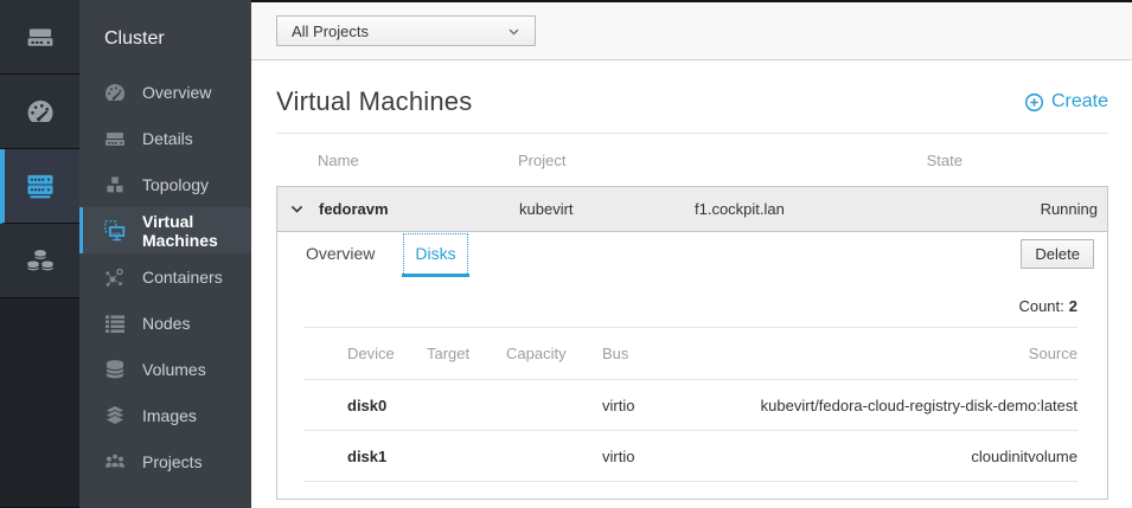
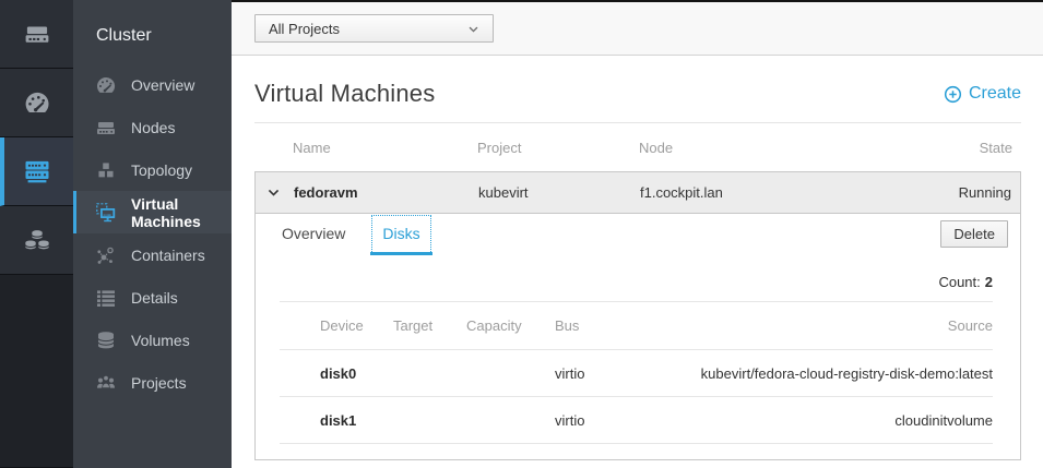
  Cluster
  Overview
- Details
+ Nodes
  Topology
  Virtual Machines
  Containers
- Nodes
+ Details
  Volumes
- Images
  Projects
  All Projects
  Virtual Machines
  Create
  Name
  Project
+ Node
  State
  fedoravm
  kubevirt
  f1.cockpit.lan
  Running
  Overview
  Disks
  Delete
  Count: 2
  Device
  Target
  Capacity
  Bus
  Source
  disk0
  virtio
  kubevirt/fedora-cloud-registry-disk-demo:latest
  disk1
  virtio
  cloudinitvolume
